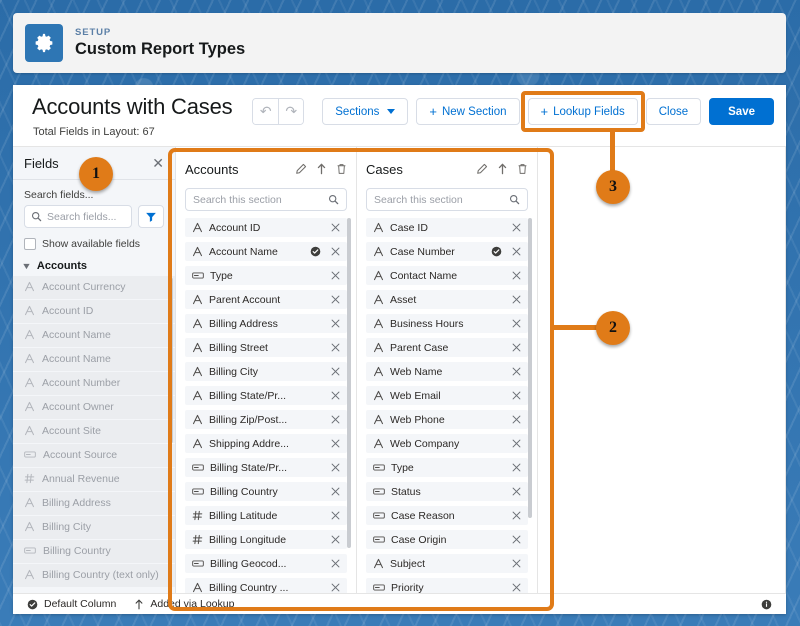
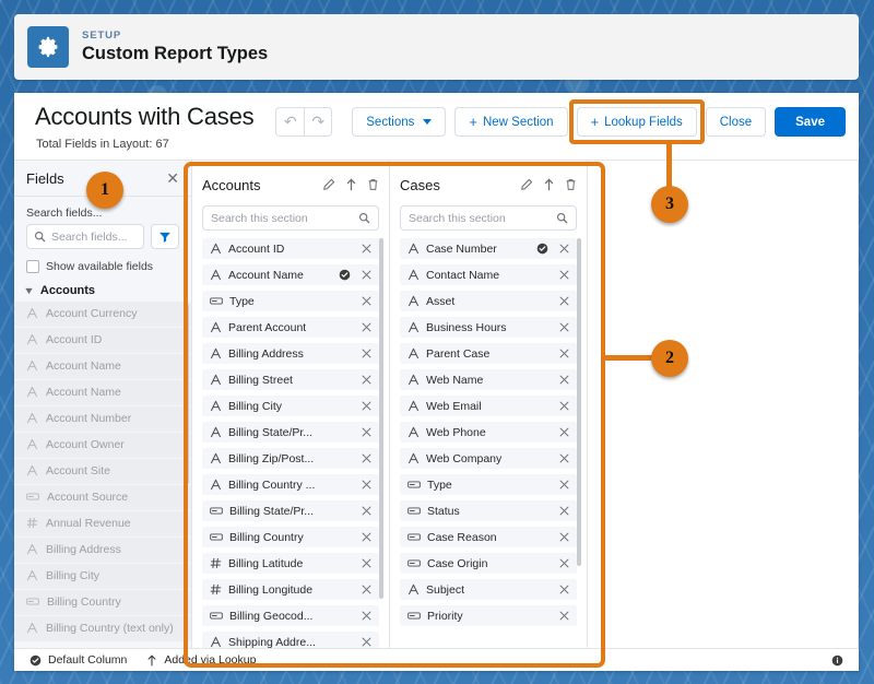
  SETUP
  Custom Report Types
  Accounts with Cases
  Total Fields in Layout: 67
  ↶
  ↷
  Sections
  +
  New Section
  +
  Lookup Fields
  Close
  Save
  Fields
  ✕
  Search fields...
  Search fields...
  Show available fields
  ▼
  Accounts
  Account Currency
  Account ID
  Account Name
  Account Name
  Account Number
  Account Owner
  Account Site
  Account Source
  Annual Revenue
  Billing Address
  Billing City
  Billing Country
  Billing Country (text only)
  Accounts
  Search this section
  Account ID
  Account Name
  Type
  Parent Account
  Billing Address
  Billing Street
  Billing City
  Billing State/Pr...
  Billing Zip/Post...
- Shipping Addre...
+ Billing Country ...
  Billing State/Pr...
  Billing Country
  Billing Latitude
  Billing Longitude
  Billing Geocod...
- Billing Country ...
+ Shipping Addre...
  Cases
  Search this section
- Case ID
  Case Number
  Contact Name
  Asset
  Business Hours
  Parent Case
  Web Name
  Web Email
  Web Phone
  Web Company
  Type
  Status
  Case Reason
  Case Origin
  Subject
  Priority
  Default Column
  Added via Lookup
  1
  2
  3
